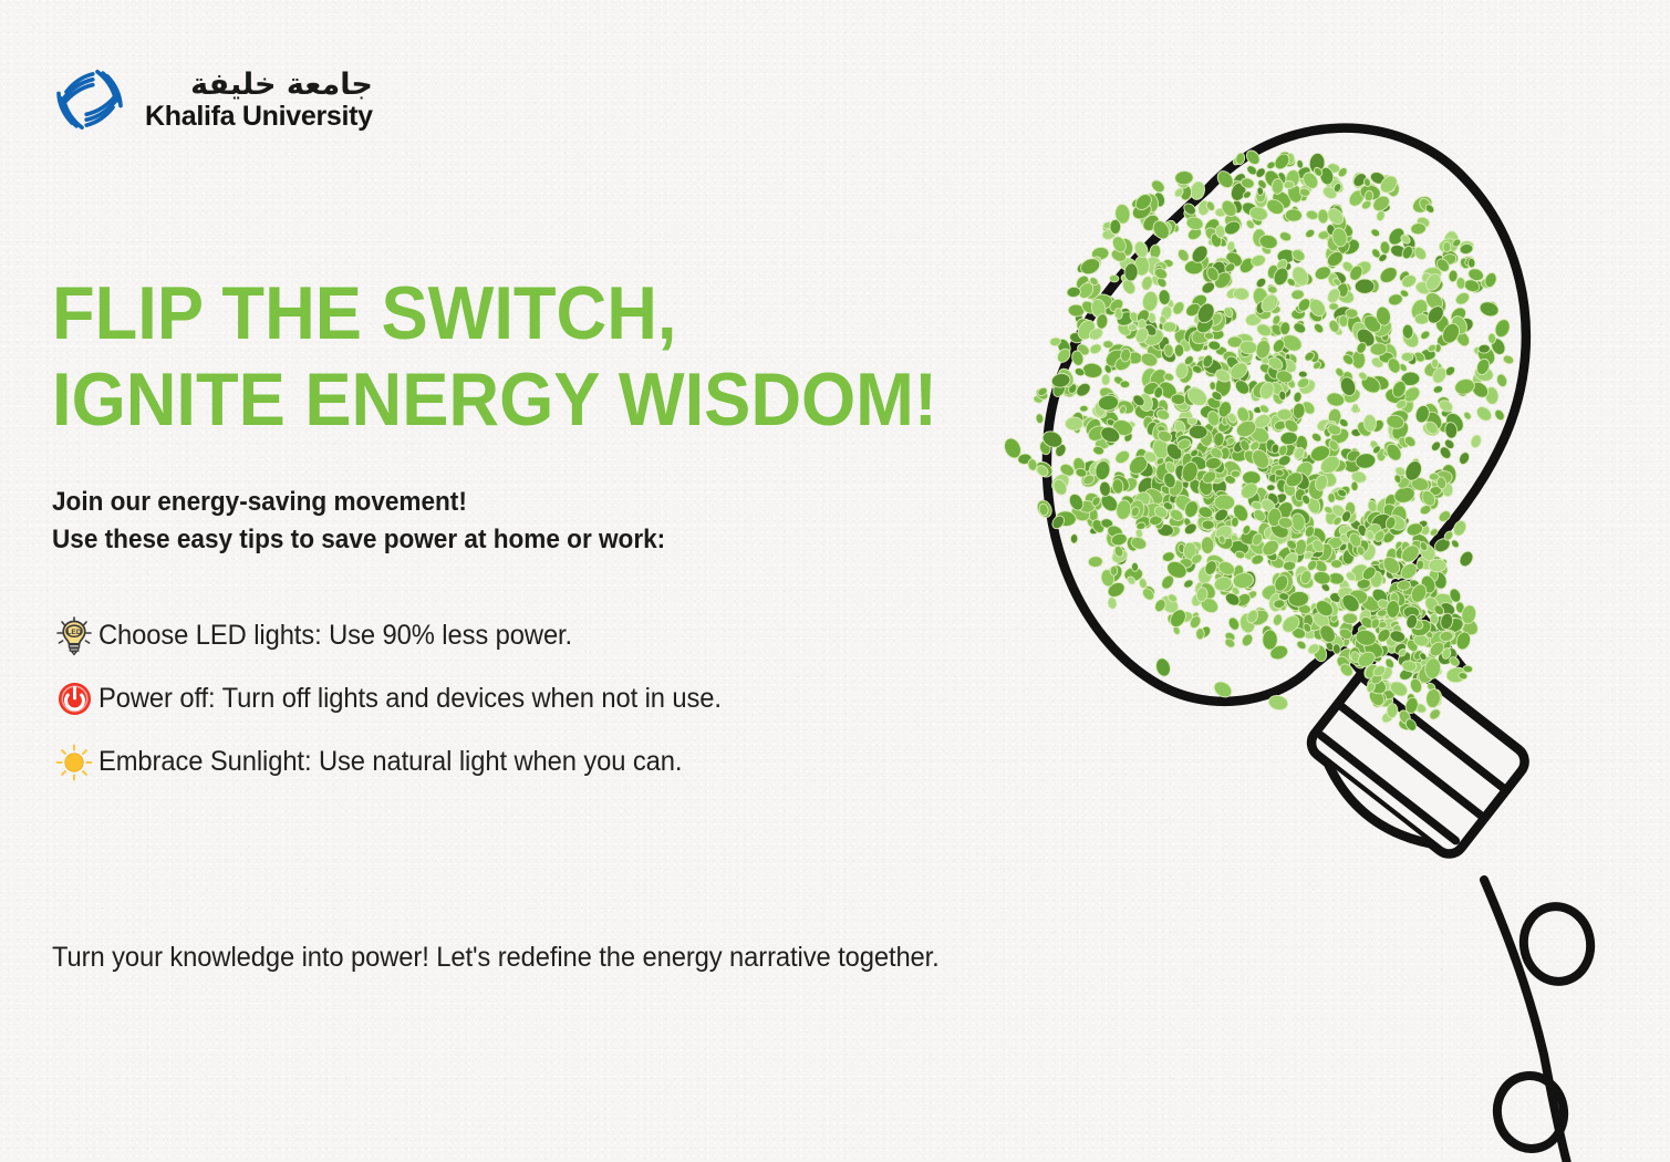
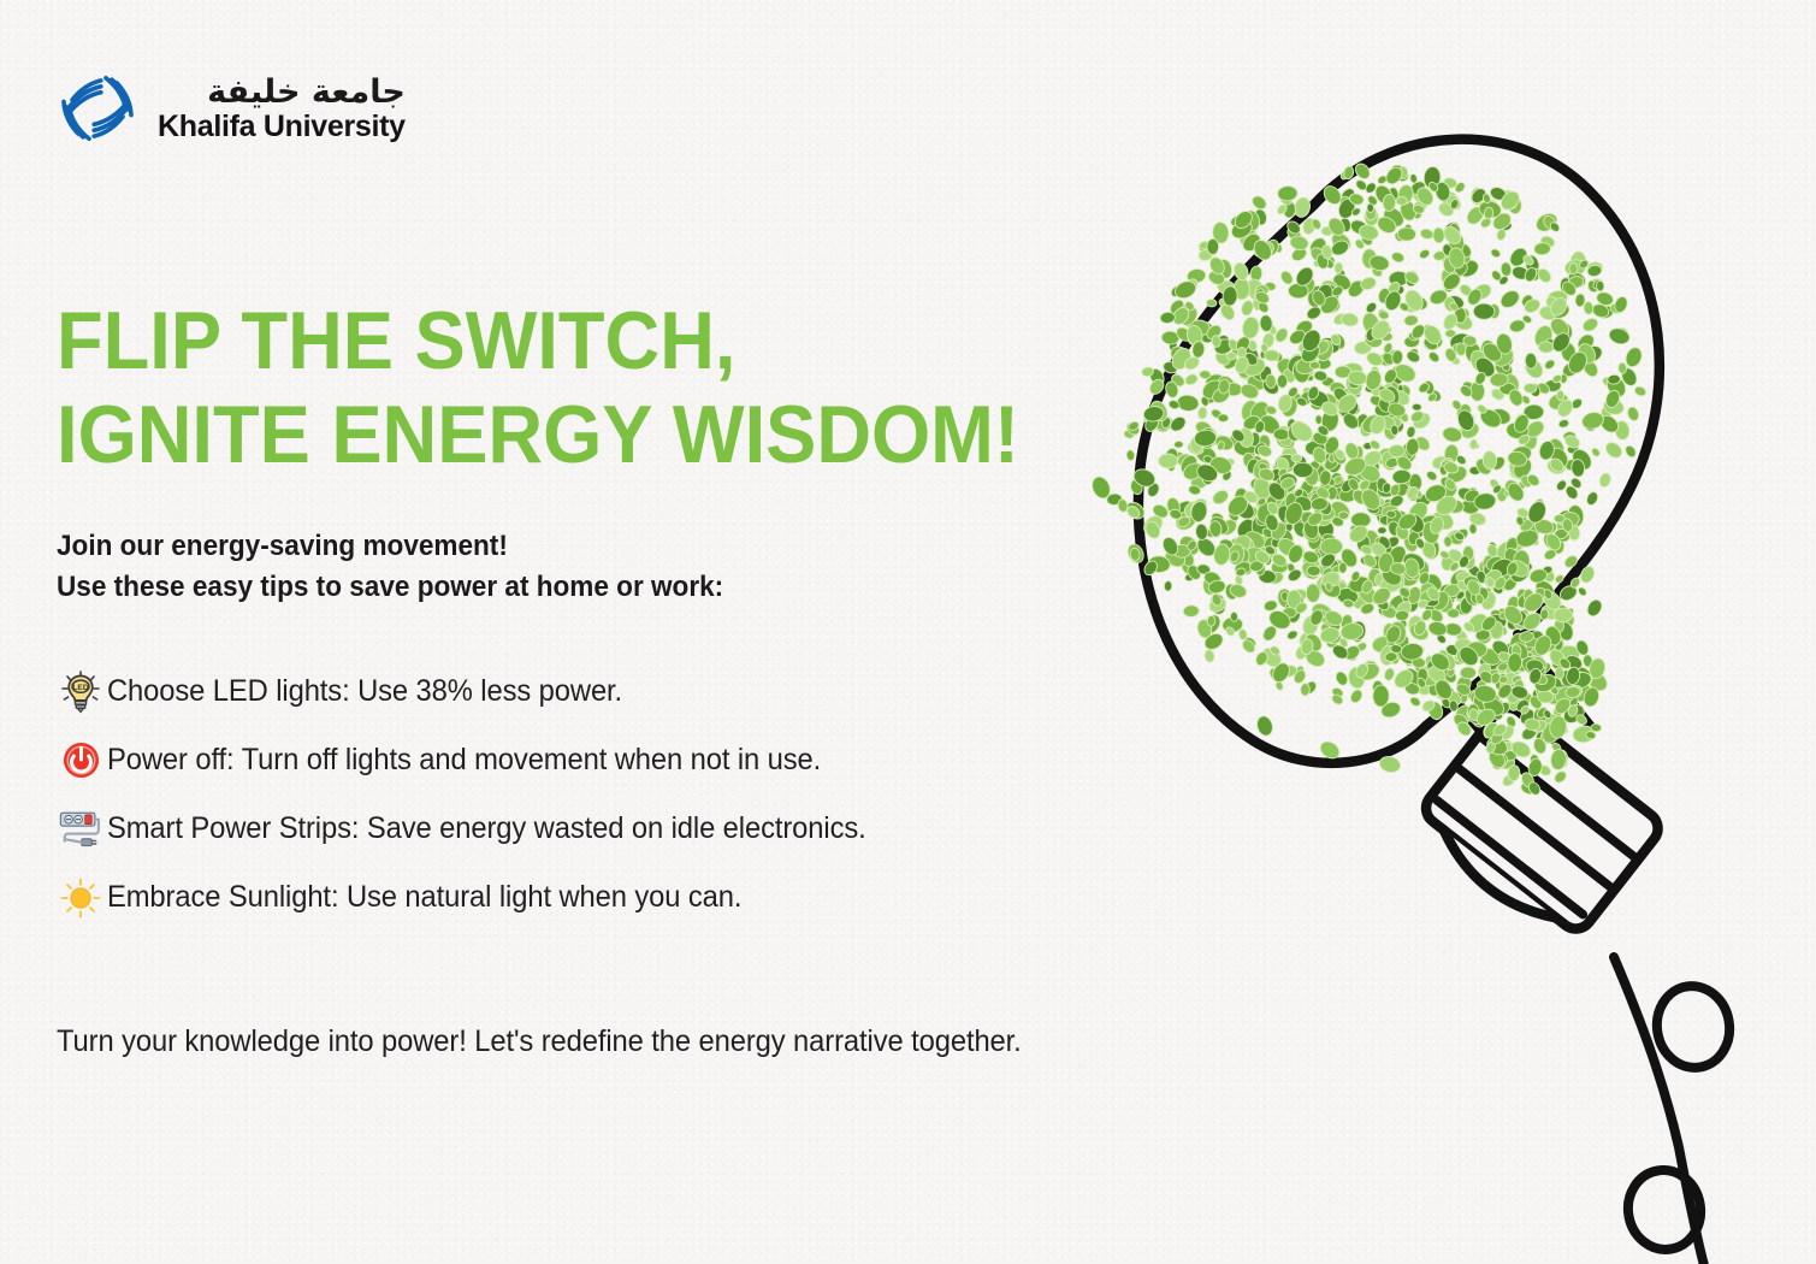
  جامعة خليفة
  Khalifa University
  FLIP THE SWITCH,
  IGNITE ENERGY WISDOM!
  Join our energy-saving movement!
  Use these easy tips to save power at home or work:
- Choose LED lights: Use 90% less power.
+ Choose LED lights: Use 38% less power.
- Power off: Turn off lights and devices when not in use.
+ Power off: Turn off lights and movement when not in use.
+ Smart Power Strips: Save energy wasted on idle electronics.
  Embrace Sunlight: Use natural light when you can.
  Turn your knowledge into power! Let's redefine the energy narrative together.
